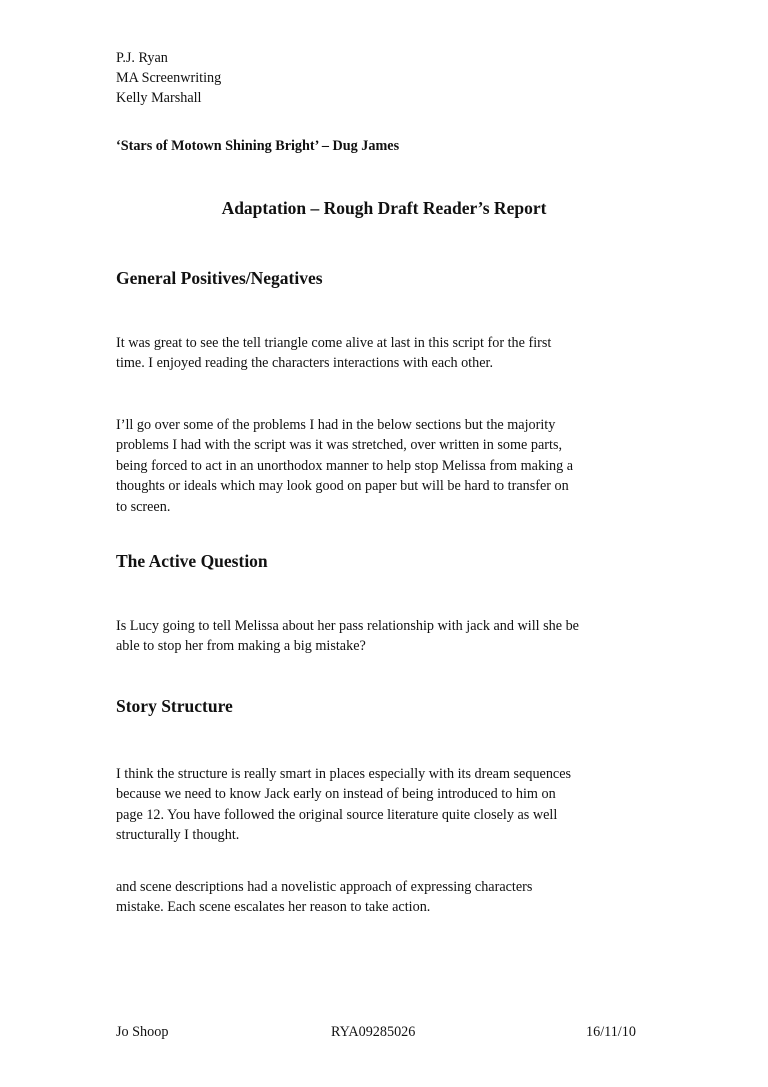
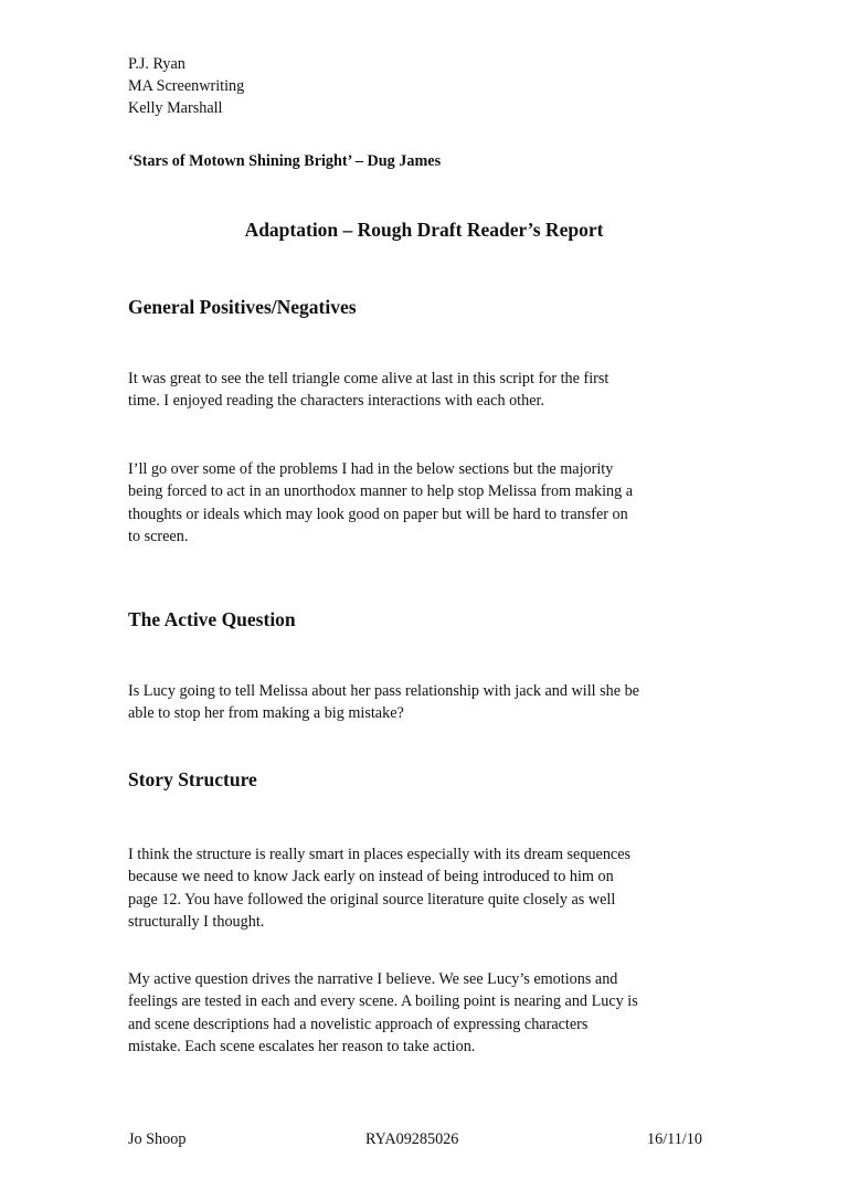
  P.J. Ryan
  MA Screenwriting
  Kelly Marshall
  ‘Stars of Motown Shining Bright’ – Dug James
  Adaptation – Rough Draft Reader’s Report
  General Positives/Negatives
  It was great to see the tell triangle come alive at last in this script for the first
  time. I enjoyed reading the characters interactions with each other.
  I’ll go over some of the problems I had in the below sections but the majority
- problems I had with the script was it was stretched, over written in some parts,
  being forced to act in an unorthodox manner to help stop Melissa from making a
  thoughts or ideals which may look good on paper but will be hard to transfer on
  to screen.
  The Active Question
  Is Lucy going to tell Melissa about her pass relationship with jack and will she be
  able to stop her from making a big mistake?
  Story Structure
  I think the structure is really smart in places especially with its dream sequences
  because we need to know Jack early on instead of being introduced to him on
  page 12. You have followed the original source literature quite closely as well
  structurally I thought.
+ My active question drives the narrative I believe. We see Lucy’s emotions and
+ feelings are tested in each and every scene. A boiling point is nearing and Lucy is
  and scene descriptions had a novelistic approach of expressing characters
  mistake. Each scene escalates her reason to take action.
  Jo Shoop
  RYA09285026
  16/11/10
